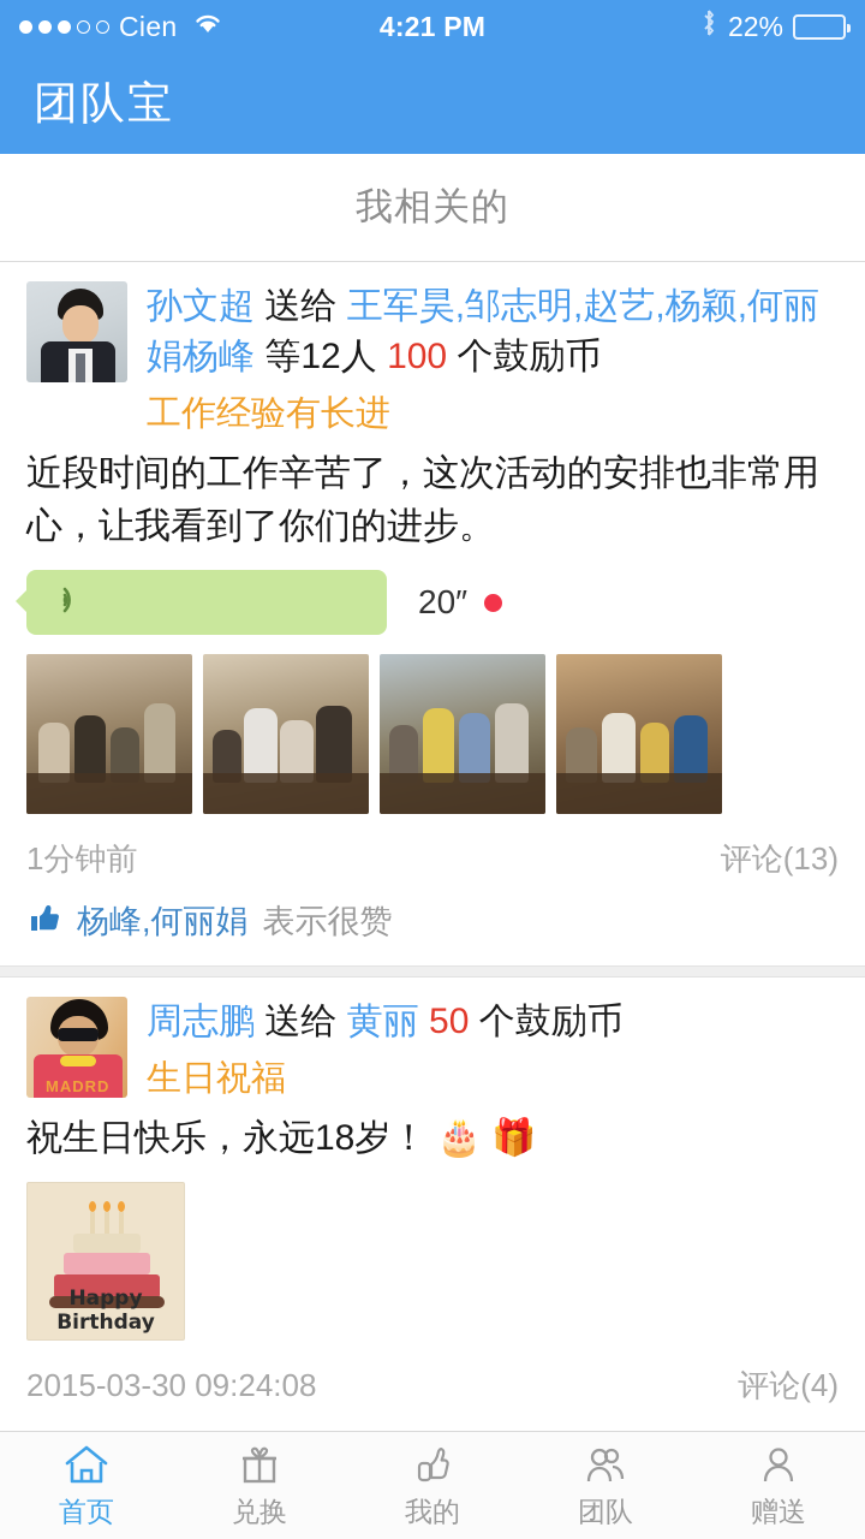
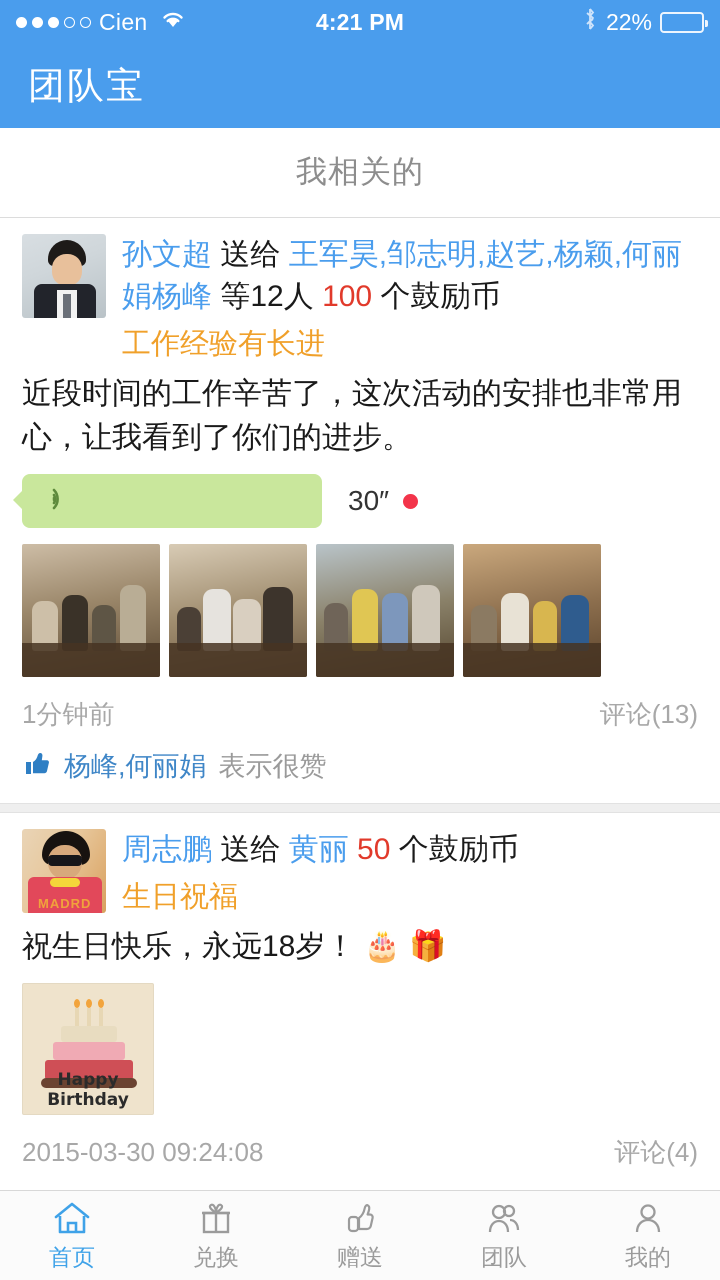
  Cien
  4:21 PM
  22%
  团队宝
  我相关的
  孙文超 送给 王军昊,邹志明,赵艺,杨颖,何丽娟杨峰 等12人 100 个鼓励币
  工作经验有长进
  近段时间的工作辛苦了，这次活动的安排也非常用心，让我看到了你们的进步。
- 20″
+ 30″
  1分钟前
  评论(13)
  杨峰,何丽娟
  表示很赞
  MADRD
  周志鹏 送给 黄丽 50 个鼓励币
  生日祝福
  祝生日快乐，永远18岁！ 🎂 🎁
  Happy Birthday
  2015-03-30 09:24:08
  评论(4)
  首页
  兑换
- 我的
+ 赠送
  团队
- 赠送
+ 我的
